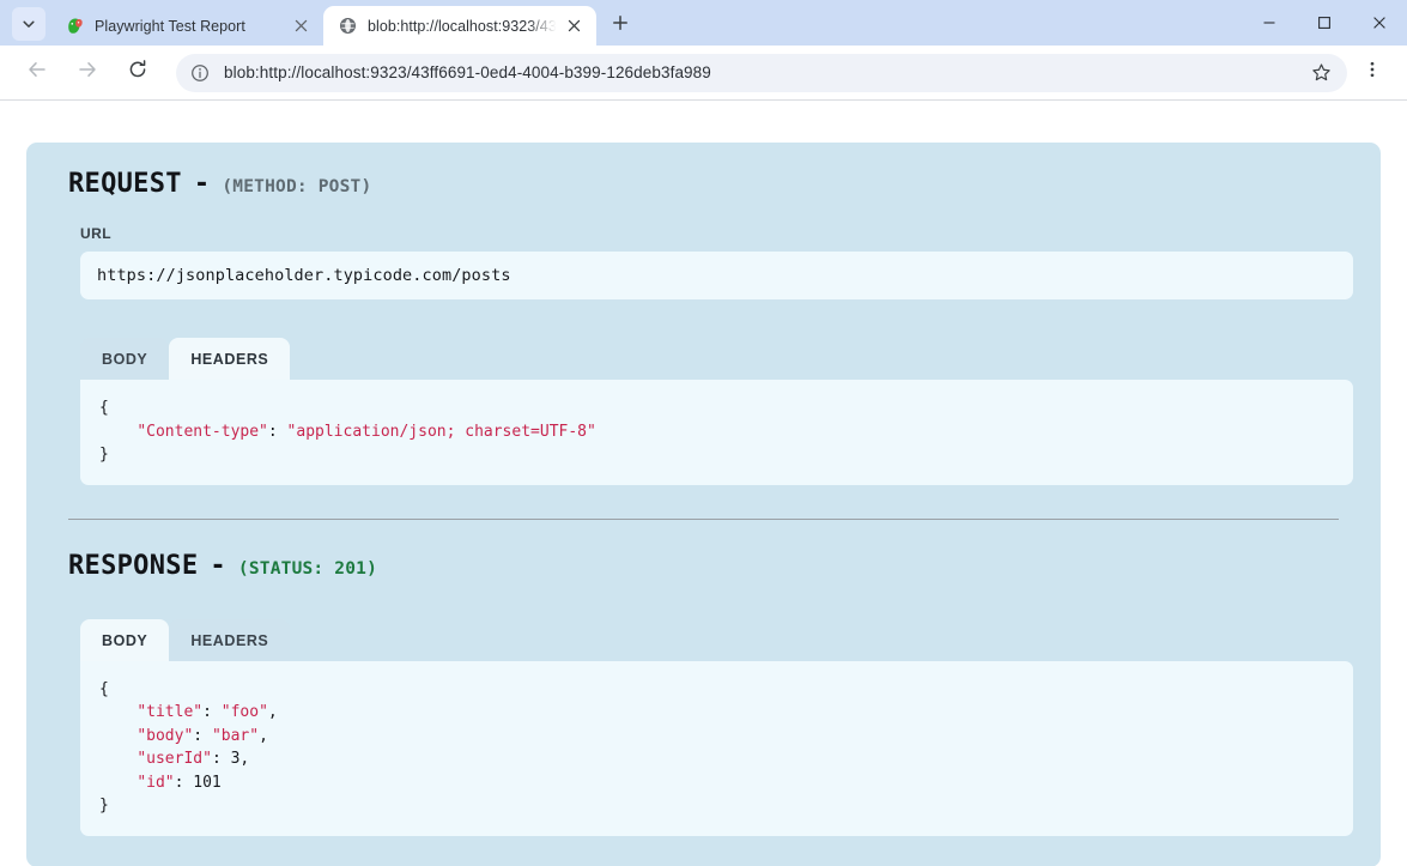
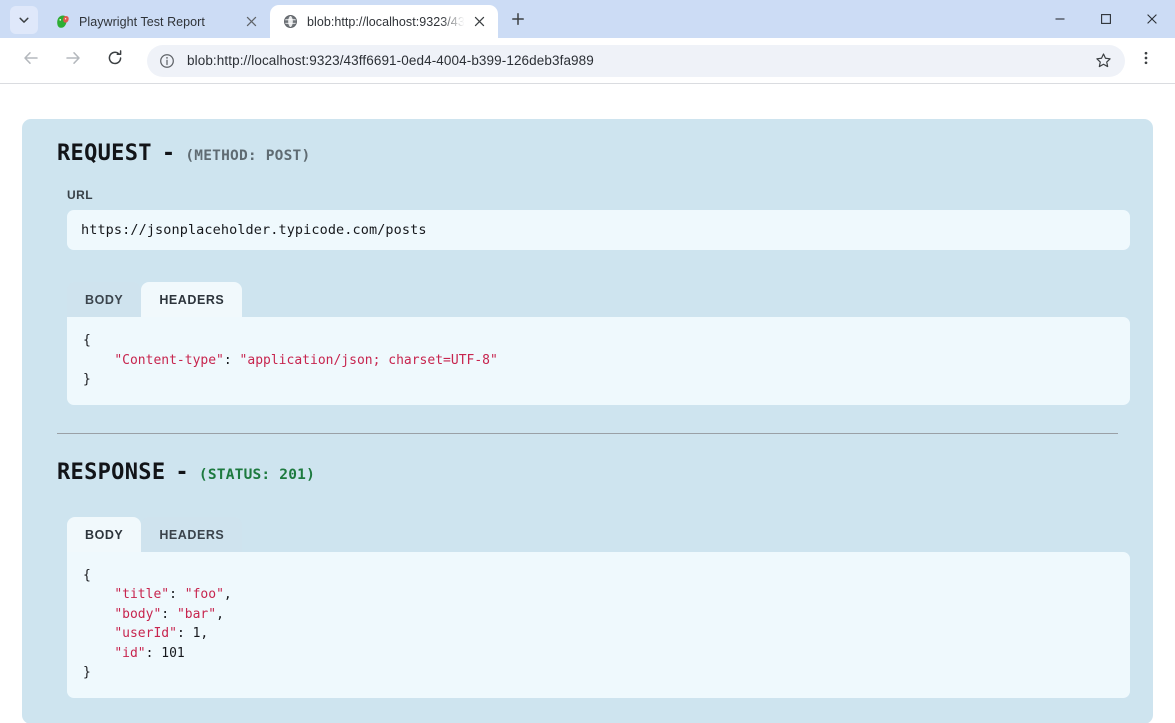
  Playwright Test Report
  blob:http://localhost:9323/43
  blob:http://localhost:9323/43ff6691-0ed4-4004-b399-126deb3fa989
  REQUEST
  -
  (METHOD: POST)
  URL
  https://jsonplaceholder.typicode.com/posts
  BODY
  HEADERS
  { "Content-type": "application/json; charset=UTF-8" }
  RESPONSE
  -
  (STATUS: 201)
  BODY
  HEADERS
- { "title": "foo", "body": "bar", "userId": 3, "id": 101 }
+ { "title": "foo", "body": "bar", "userId": 1, "id": 101 }
